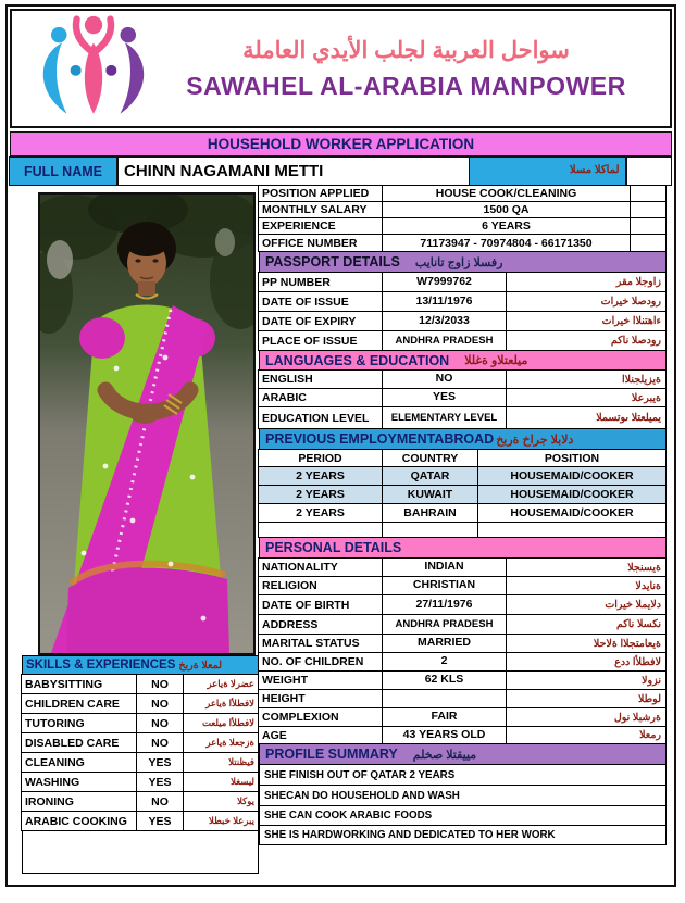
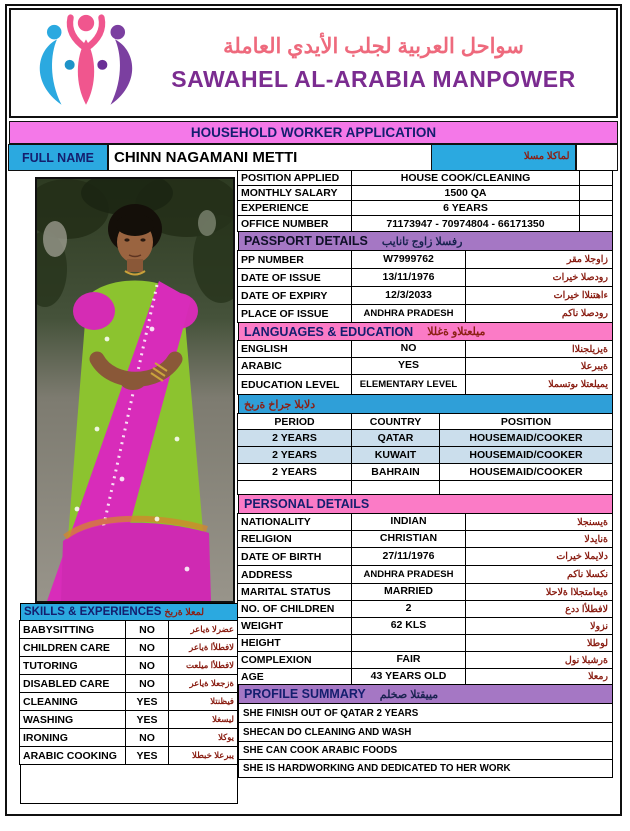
  سواحل العربية لجلب الأيدي العاملة
  SAWAHEL AL-ARABIA MANPOWER
  HOUSEHOLD WORKER APPLICATION
  FULL NAME
  CHINN NAGAMANI METTI
  لماكلا مسلا
  POSITION APPLIED
  HOUSE COOK/CLEANING
  MONTHLY SALARY
  1500 QA
  EXPERIENCE
  6 YEARS
  OFFICE NUMBER
  71173947 - 70974804 - 66171350
  PASSPORT DETAILS
  رفسلا زاوج تانايب
  PP NUMBER
  W7999762
  زاوجلا مقر
  DATE OF ISSUE
  13/11/1976
  رودصلا خيرات
  DATE OF EXPIRY
  12/3/2033
  ءاهتنلاا خيرات
  PLACE OF ISSUE
  ANDHRA PRADESH
  رودصلا ناكم
  LANGUAGES & EDUCATION
  ميلعتلاو ةغللا
  ENGLISH
  NO
  ةيزيلجنلاا
  ARABIC
  YES
  ةيبرعلا
  EDUCATION LEVEL
  ELEMENTARY LEVEL
  يميلعتلا ىوتسملا
- PREVIOUS EMPLOYMENTABROAD
  دلابلا جراخ ةربخ
  PERIOD
  COUNTRY
  POSITION
  2 YEARS
  QATAR
  HOUSEMAID/COOKER
  2 YEARS
  KUWAIT
  HOUSEMAID/COOKER
  2 YEARS
  BAHRAIN
  HOUSEMAID/COOKER
  PERSONAL DETAILS
  NATIONALITY
  INDIAN
  ةيسنجلا
  RELIGION
  CHRISTIAN
  ةنايدلا
  DATE OF BIRTH
  27/11/1976
  دلايملا خيرات
  ADDRESS
  ANDHRA PRADESH
  نكسلا ناكم
  MARITAL STATUS
  MARRIED
  ةيعامتجلاا ةلاحلا
  NO. OF CHILDREN
  2
  لافطلأا ددع
  WEIGHT
  62 KLS
  نزولا
  HEIGHT
  لوطلا
  COMPLEXION
  FAIR
  ةرشبلا نول
  AGE
  43 YEARS OLD
  رمعلا
  PROFILE SUMMARY
  مييقتلا صخلم
  SHE FINISH OUT OF QATAR 2 YEARS
- SHECAN DO HOUSEHOLD AND WASH
+ SHECAN DO CLEANING AND WASH
  SHE CAN COOK ARABIC FOODS
  SHE IS HARDWORKING AND DEDICATED TO HER WORK
  SKILLS & EXPERIENCES
  لمعلا ةربخ
  BABYSITTING
  NO
  عضرلا ةياعر
  CHILDREN CARE
  NO
  لافطلأا ةياعر
  TUTORING
  NO
  لافطلأا ميلعت
  DISABLED CARE
  NO
  ةزجعلا ةياعر
  CLEANING
  YES
  فيظنتلا
  WASHING
  YES
  ليسغلا
  IRONING
  NO
  يوكلا
  ARABIC COOKING
  YES
  يبرعلا خبطلا
